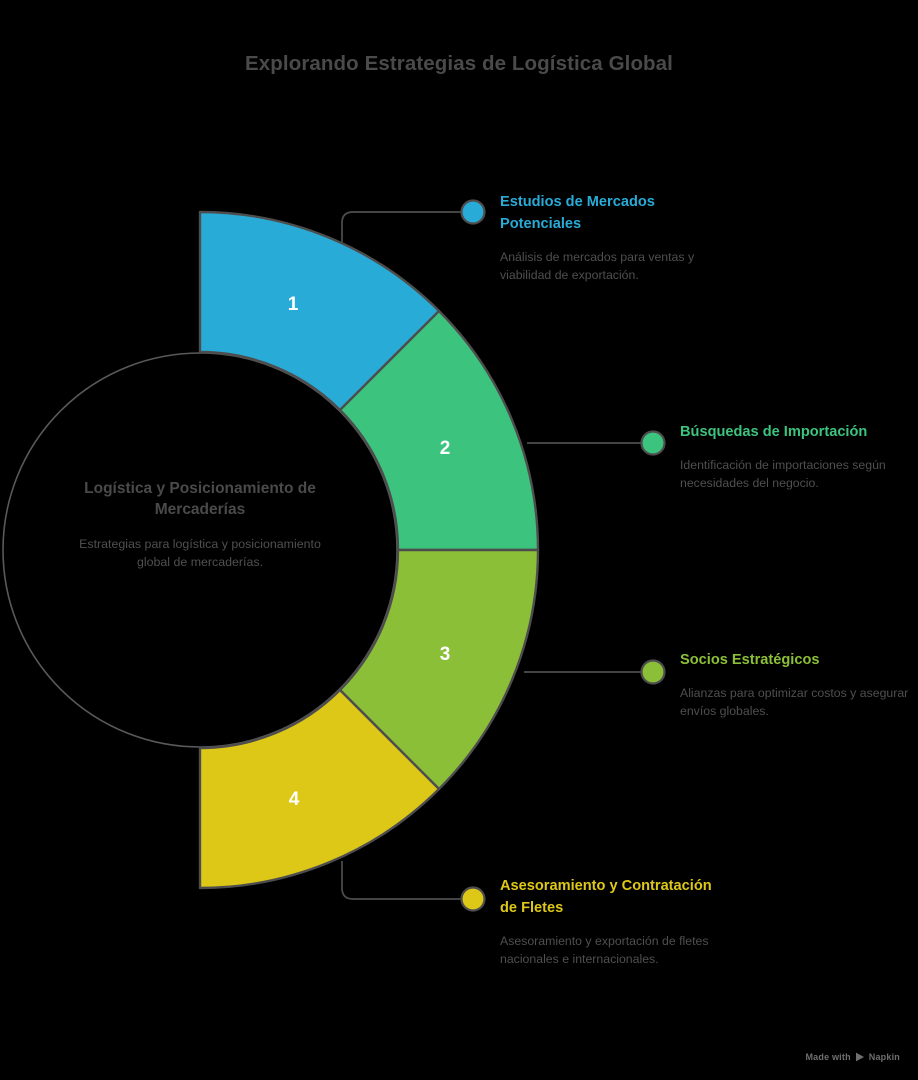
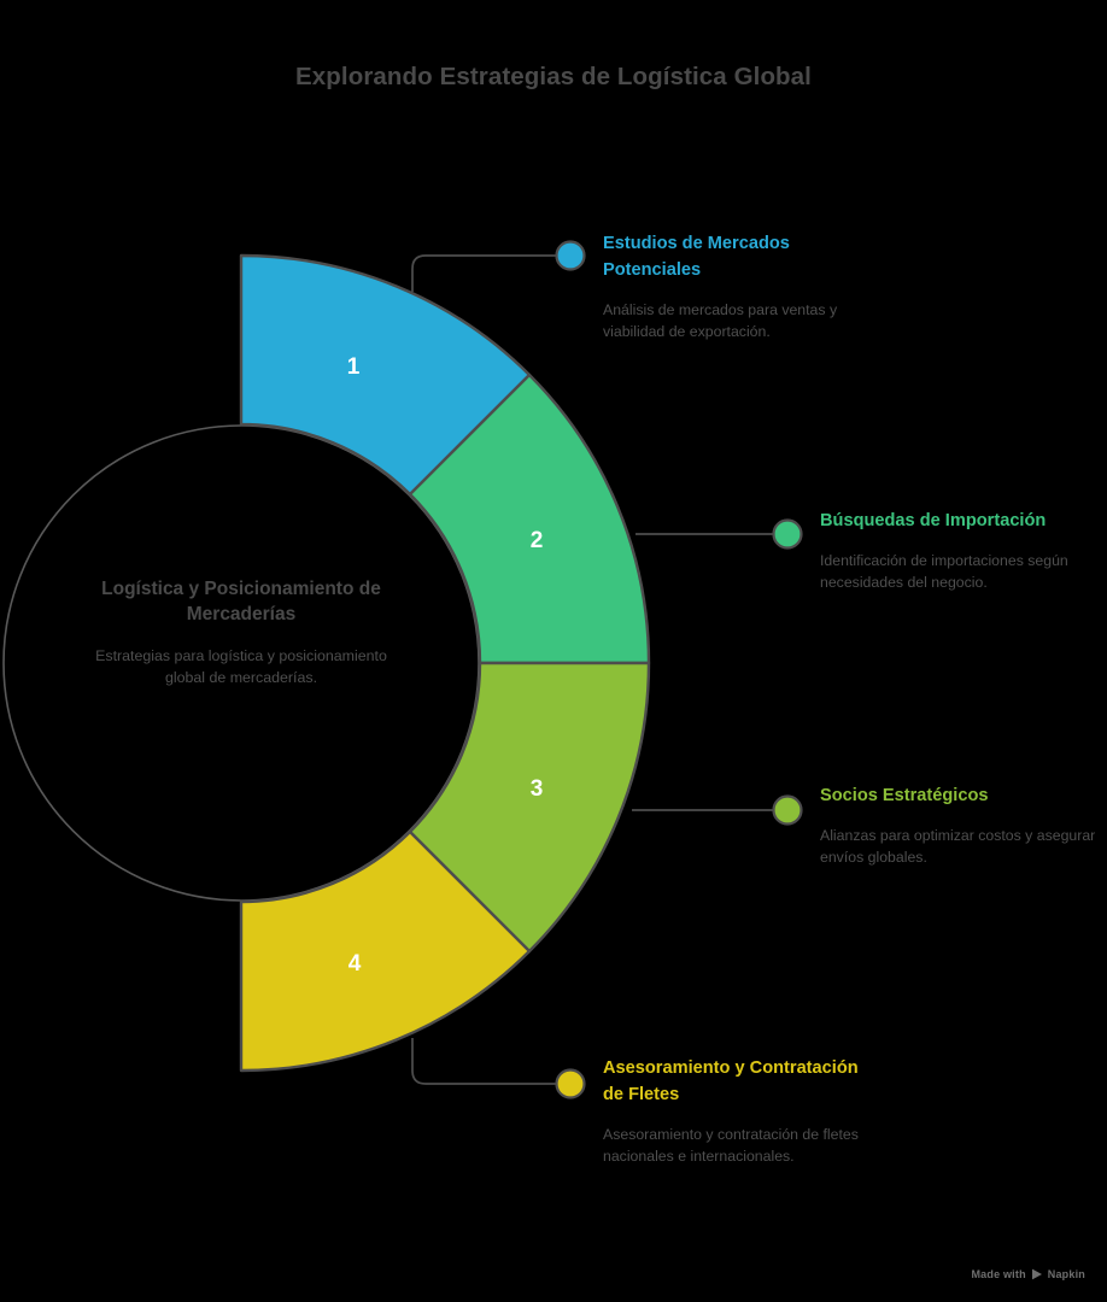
  Explorando Estrategias de Logística Global
  Logística y Posicionamiento de Mercaderías
  Estrategias para logística y posicionamiento global de mercaderías.
  1
  2
  3
  4
  Estudios de Mercados Potenciales
  Análisis de mercados para ventas y viabilidad de exportación.
  Búsquedas de Importación
  Identificación de importaciones según necesidades del negocio.
  Socios Estratégicos
  Alianzas para optimizar costos y asegurar envíos globales.
  Asesoramiento y Contratación de Fletes
- Asesoramiento y exportación de fletes nacionales e internacionales.
+ Asesoramiento y contratación de fletes nacionales e internacionales.
  Made with
  Napkin
